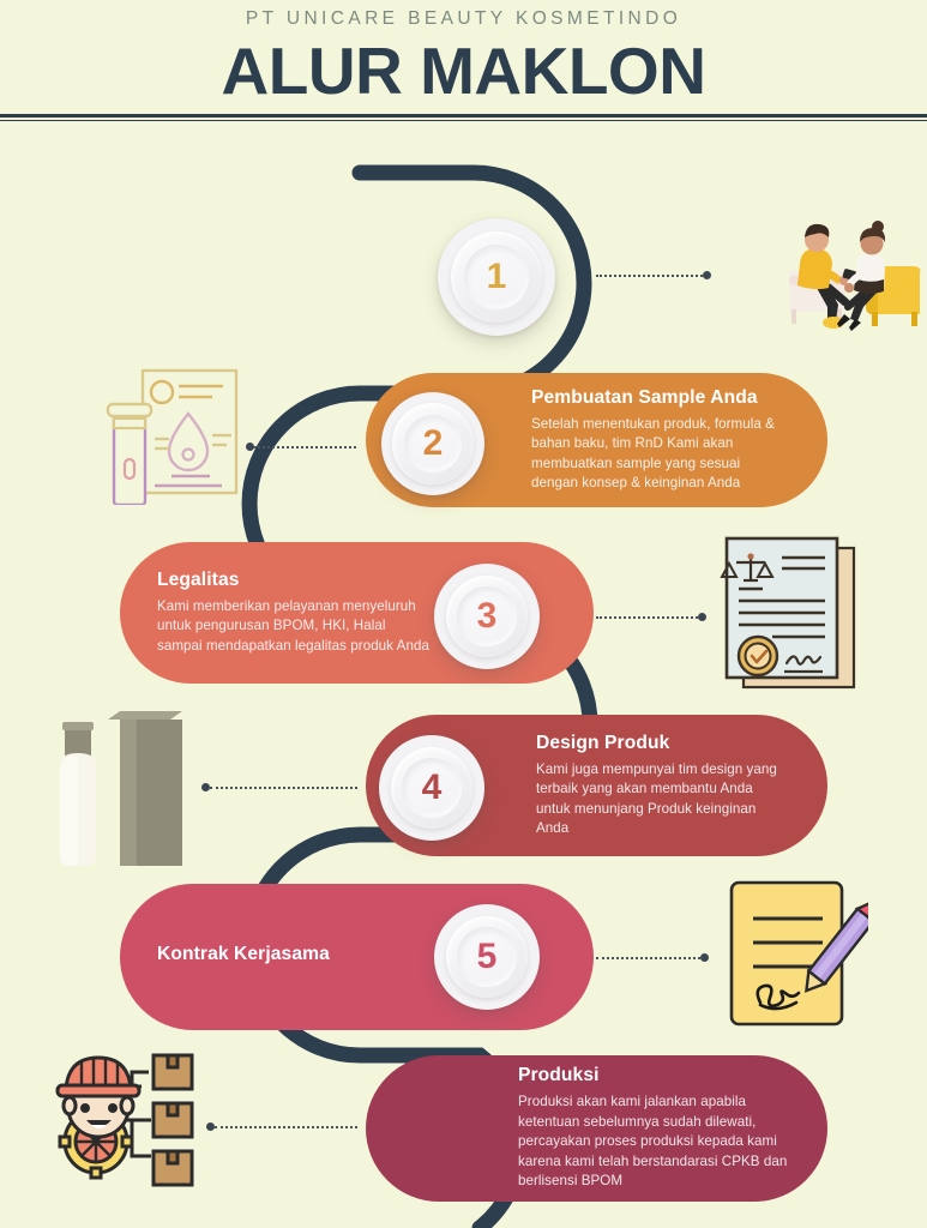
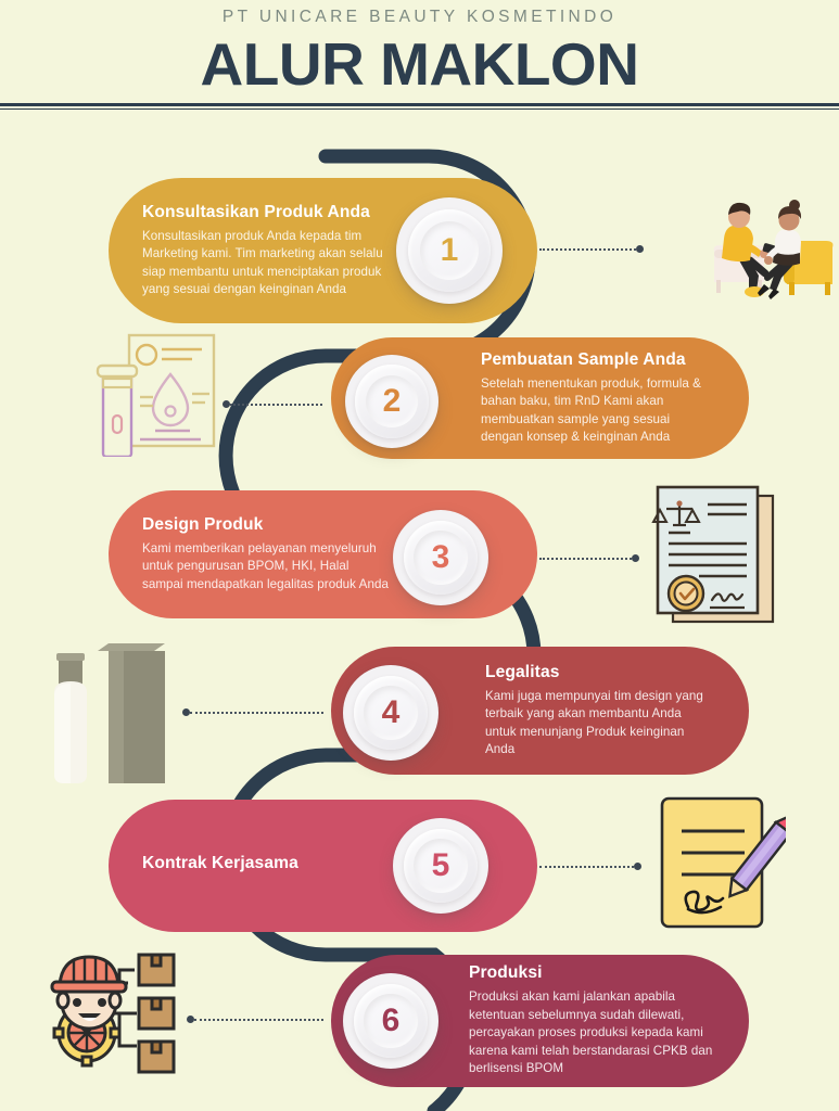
  PT UNICARE BEAUTY KOSMETINDO
  ALUR MAKLON
+ Konsultasikan Produk Anda
+ Konsultasikan produk Anda kepada tim Marketing kami. Tim marketing akan selalu siap membantu untuk menciptakan produk yang sesuai dengan keinginan Anda
  1
  Pembuatan Sample Anda
  Setelah menentukan produk, formula & bahan baku, tim RnD Kami akan membuatkan sample yang sesuai dengan konsep & keinginan Anda
  2
- Legalitas
+ Design Produk
  Kami memberikan pelayanan menyeluruh untuk pengurusan BPOM, HKI, Halal sampai mendapatkan legalitas produk Anda
  3
- Design Produk
+ Legalitas
  Kami juga mempunyai tim design yang terbaik yang akan membantu Anda untuk menunjang Produk keinginan Anda
  4
  Kontrak Kerjasama
  5
  Produksi
  Produksi akan kami jalankan apabila ketentuan sebelumnya sudah dilewati, percayakan proses produksi kepada kami karena kami telah berstandarasi CPKB dan berlisensi BPOM
+ 6
